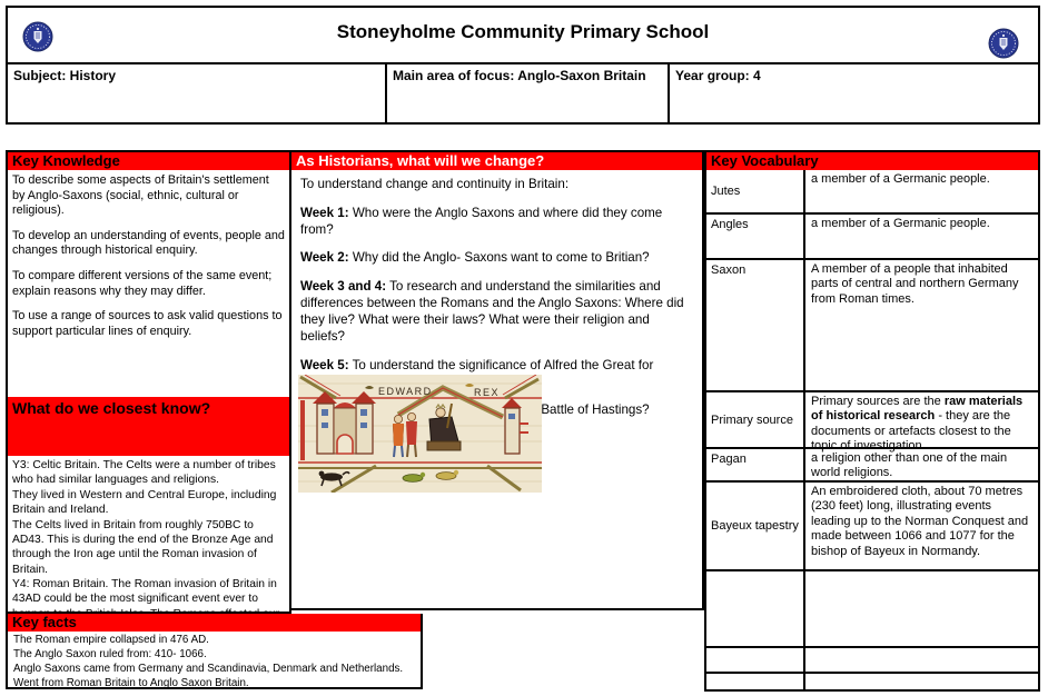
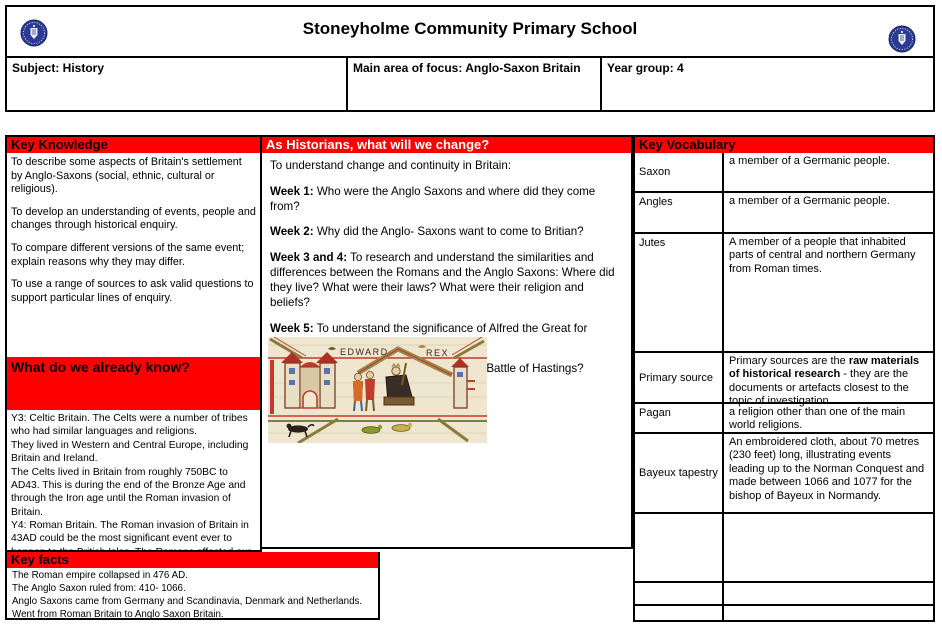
  Stoneyholme Community Primary School
  Subject: History
  Main area of focus: Anglo-Saxon Britain
  Year group: 4
  Key Knowledge
  To describe some aspects of Britain's settlement by Anglo-Saxons (social, ethnic, cultural or religious).
  To develop an understanding of events, people and changes through historical enquiry.
  To compare different versions of the same event; explain reasons why they may differ.
  To use a range of sources to ask valid questions to support particular lines of enquiry.
- What do we closest know?
+ What do we already know?
  Y3: Celtic Britain. The Celts were a number of tribes who had similar languages and religions.
  They lived in Western and Central Europe, including Britain and Ireland.
  The Celts lived in Britain from roughly 750BC to AD43. This is during the end of the Bronze Age and through the Iron age until the Roman invasion of Britain.
  Key facts
  The Roman empire collapsed in 476 AD.
  The Anglo Saxon ruled from: 410- 1066.
  Anglo Saxons came from Germany and Scandinavia, Denmark and Netherlands.
  Went from Roman Britain to Anglo Saxon Britain.
  As Historians, what will we change?
  To understand change and continuity in Britain:
  Week 1: Who were the Anglo Saxons and where did they come from?
  Week 2: Why did the Anglo- Saxons want to come to Britian?
  Week 3 and 4: To research and understand the similarities and differences between the Romans and the Anglo Saxons: Where did they live? What were their laws? What were their religion and beliefs?
  Week 5: To understand the significance of Alfred the Great for
  EDWARD
  REX
  Key Vocabulary
- Jutes
+ Saxon
  a member of a Germanic people.
  Angles
  a member of a Germanic people.
- Saxon
+ Jutes
  A member of a people that inhabited parts of central and northern Germany from Roman times.
  Primary source
  Primary sources are the raw materials of historical research - they are the documents or artefacts closest to the topic of investigation.
  Pagan
  a religion other than one of the main world religions.
  Bayeux tapestry
  An embroidered cloth, about 70 metres (230 feet) long, illustrating events leading up to the Norman Conquest and made between 1066 and 1077 for the bishop of Bayeux in Normandy.
